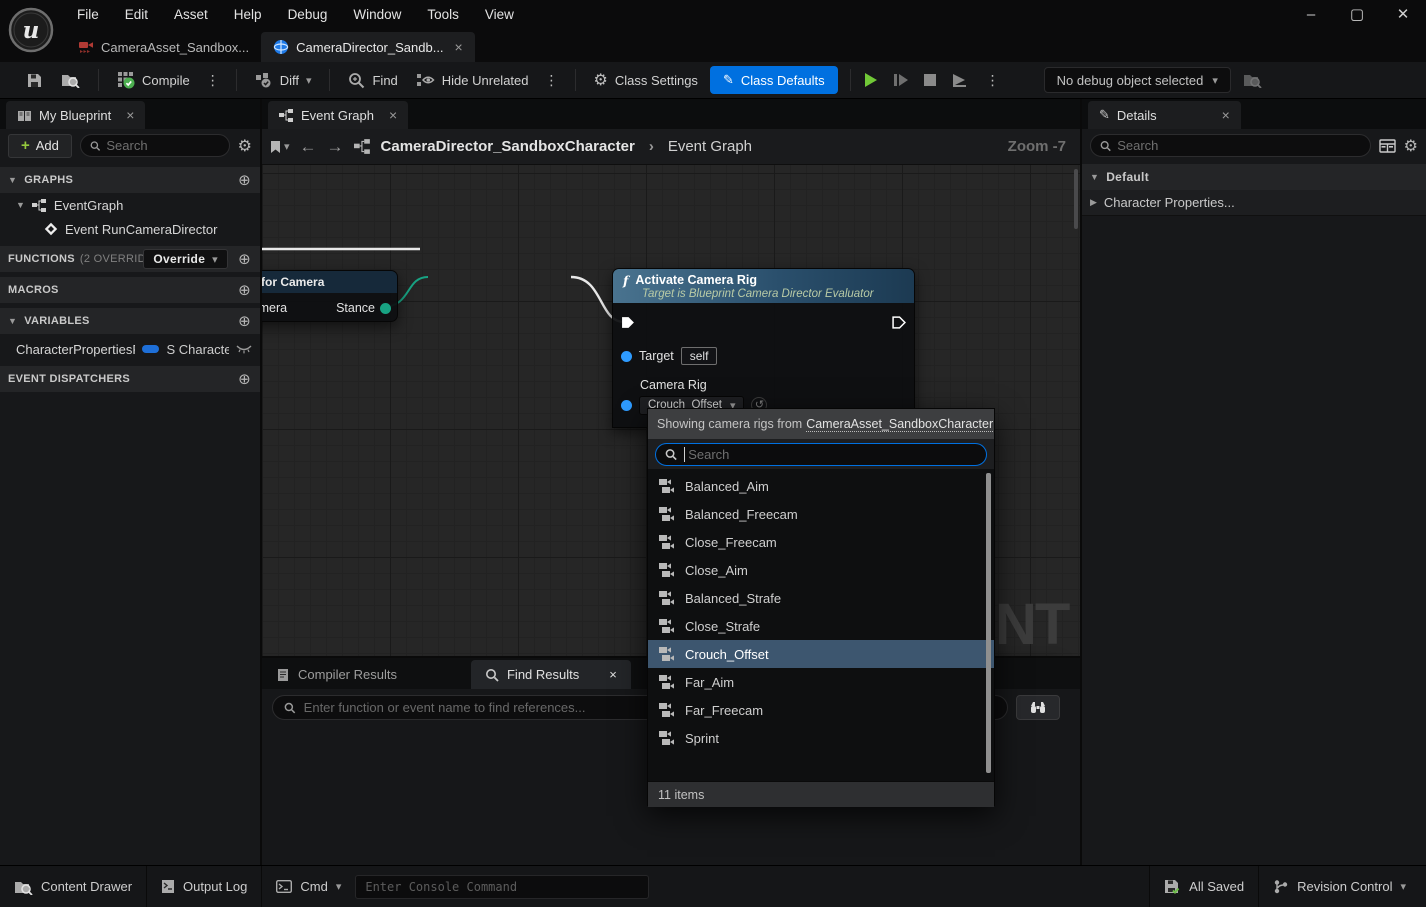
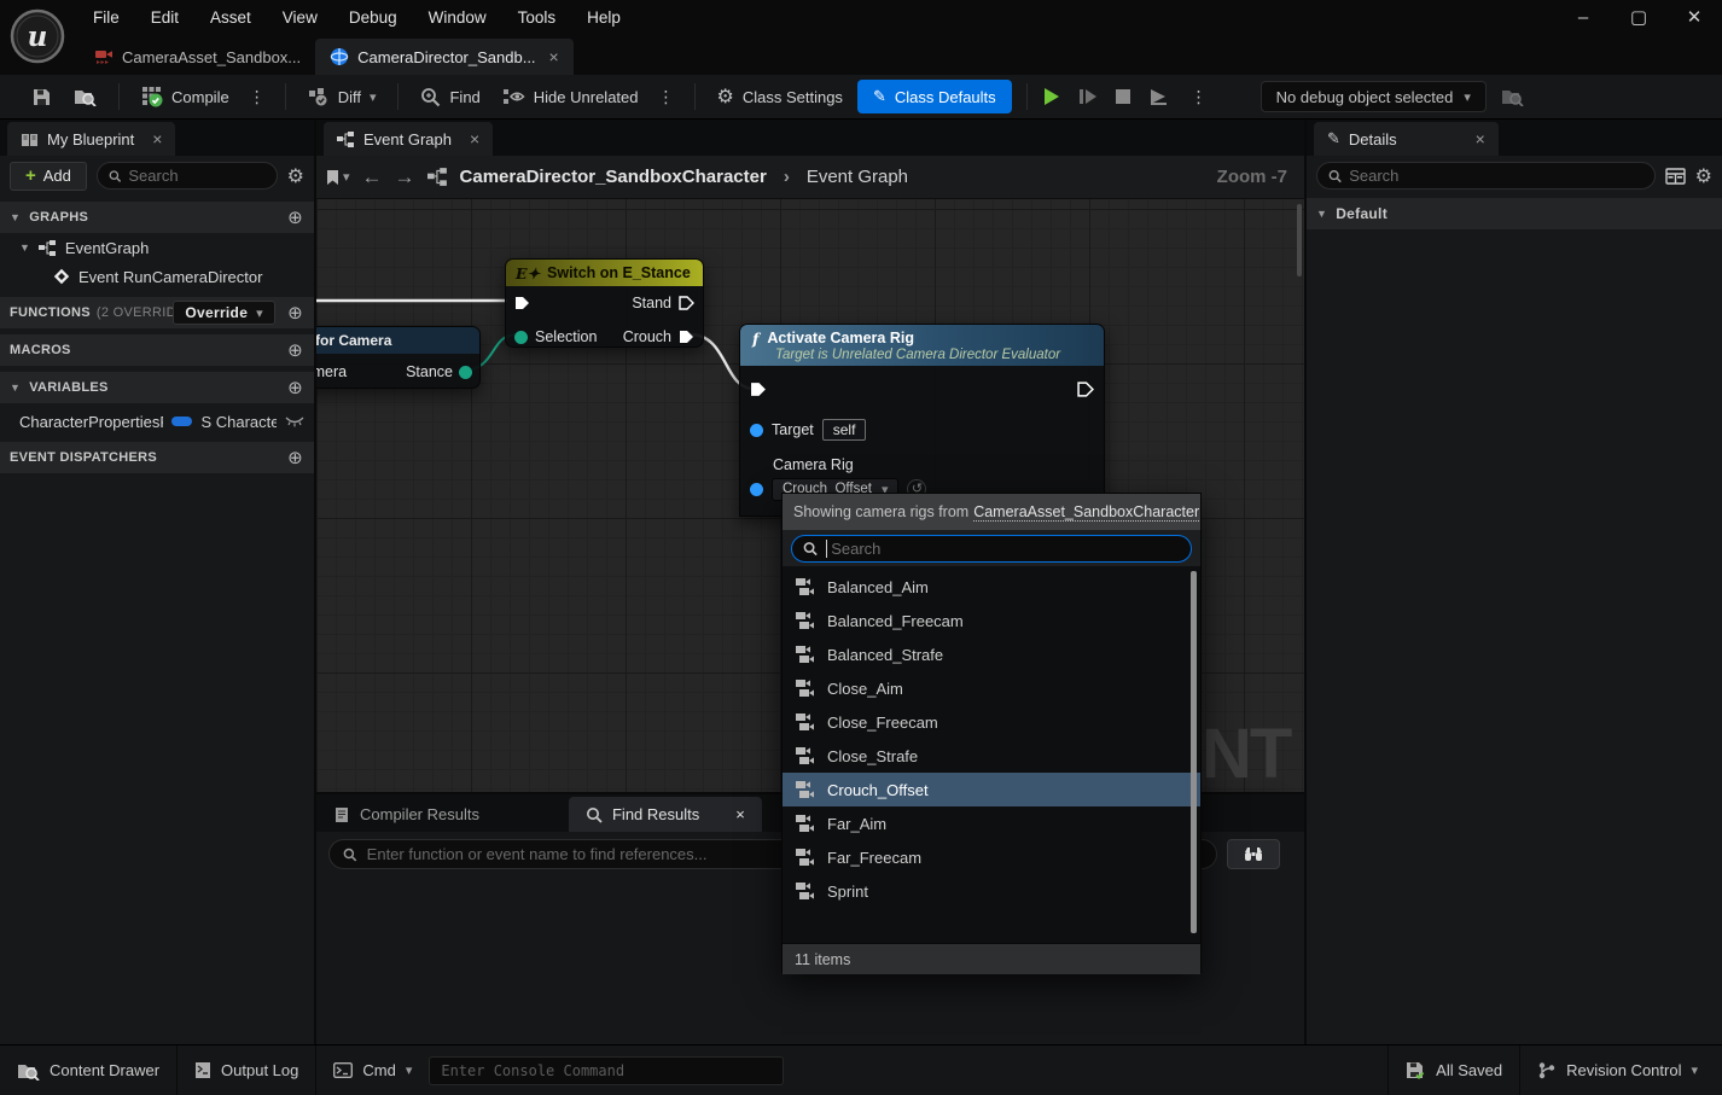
  u
  File
  Edit
  Asset
- Help
+ View
  Debug
  Window
  Tools
- View
+ Help
  –
  ▢
  ✕
  CameraAsset_Sandbox...
  CameraDirector_Sandb...
  ×
  Compile
  ⋮
  Diff
  ▾
  Find
  Hide Unrelated
  ⋮
  ⚙
  Class Settings
  ✎
  Class Defaults
  ⋮
  No debug object selected
  ▾
  My Blueprint
  ×
  +
  Add
  Search
  ⚙
  ▼
  GRAPHS
  ⊕
  ▼
  EventGraph
  Event RunCameraDirector
  FUNCTIONS
  (2 OVERRID
  Override
  ▾
  ⊕
  MACROS
  ⊕
  ▼
  VARIABLES
  ⊕
  CharacterProperties
  S Characte
  EVENT DISPATCHERS
  ⊕
  Event Graph
  ×
  ▾
  ←
  →
  CameraDirector_SandboxCharacter
  ›
  Event Graph
  Zoom -7
  NT
  Stance
+ E✦
+ Switch on E_Stance
+ Stand
+ Selection
+ Crouch
  f
  Activate Camera Rig
- Target is Blueprint Camera Director Evaluator
+ Target is Unrelated Camera Director Evaluator
  Target
  self
  Camera Rig
  Crouch_Offset
  ▾
  ↺
  Compiler Results
  Find Results
  ×
  Enter function or event name to find references...
  ✎
  Details
  ×
  Search
  ⚙
  ▼
  Default
- ▶
- Character Properties...
  Showing camera rigs from
  CameraAsset_SandboxCharacter
  Search
  Balanced_Aim
  Balanced_Freecam
- Close_Freecam
+ Balanced_Strafe
  Close_Aim
- Balanced_Strafe
+ Close_Freecam
  Close_Strafe
  Crouch_Offset
  Far_Aim
  Far_Freecam
  Sprint
  11 items
  Content Drawer
  Output Log
  Cmd
  ▾
  Enter Console Command
  All Saved
  Revision Control
  ▾
